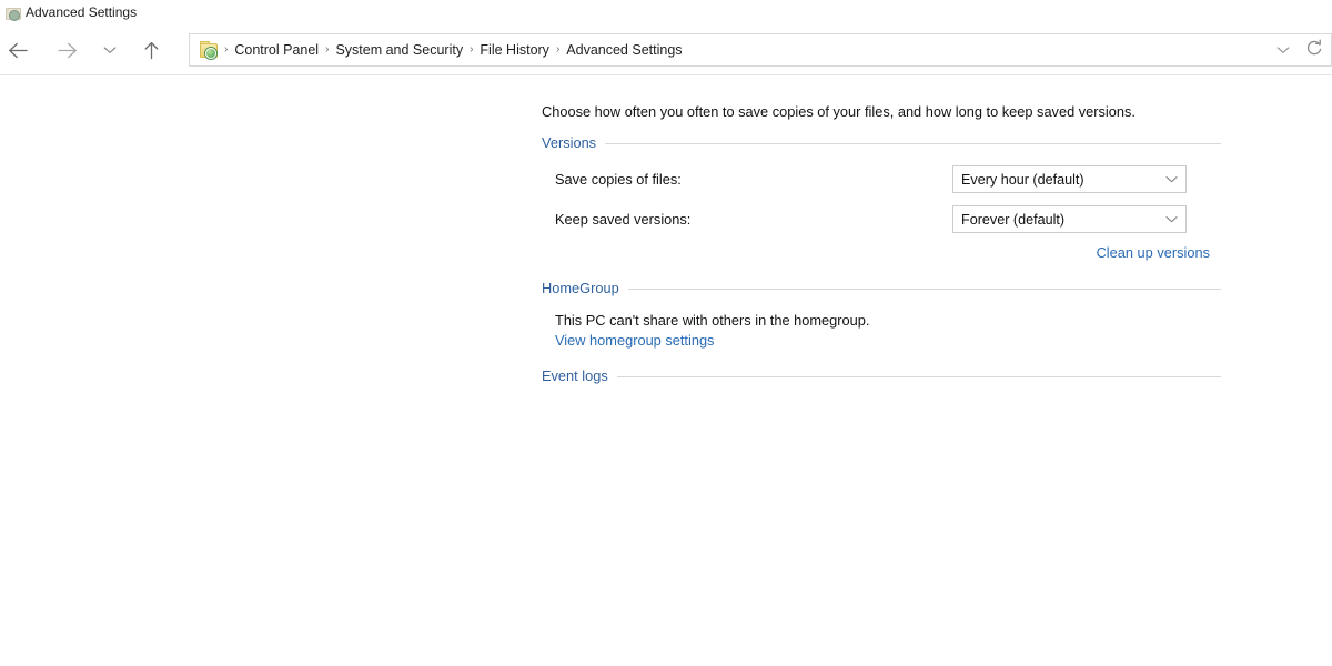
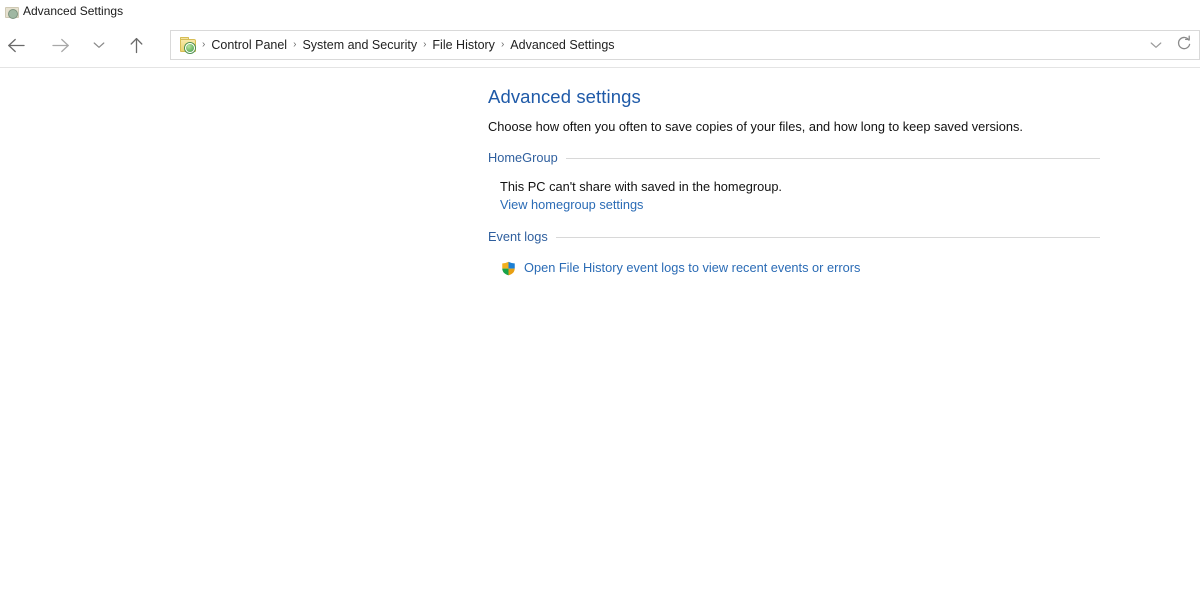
  Advanced Settings
  ›
  Control Panel
  ›
  System and Security
  ›
  File History
  ›
  Advanced Settings
+ Advanced settings
  Choose how often you often to save copies of your files, and how long to keep saved versions.
- Versions
- Save copies of files:
- Every hour (default)
- Keep saved versions:
- Forever (default)
- Clean up versions
  HomeGroup
- This PC can't share with others in the homegroup.
+ This PC can't share with saved in the homegroup.
  View homegroup settings
  Event logs
+ Open File History event logs to view recent events or errors
